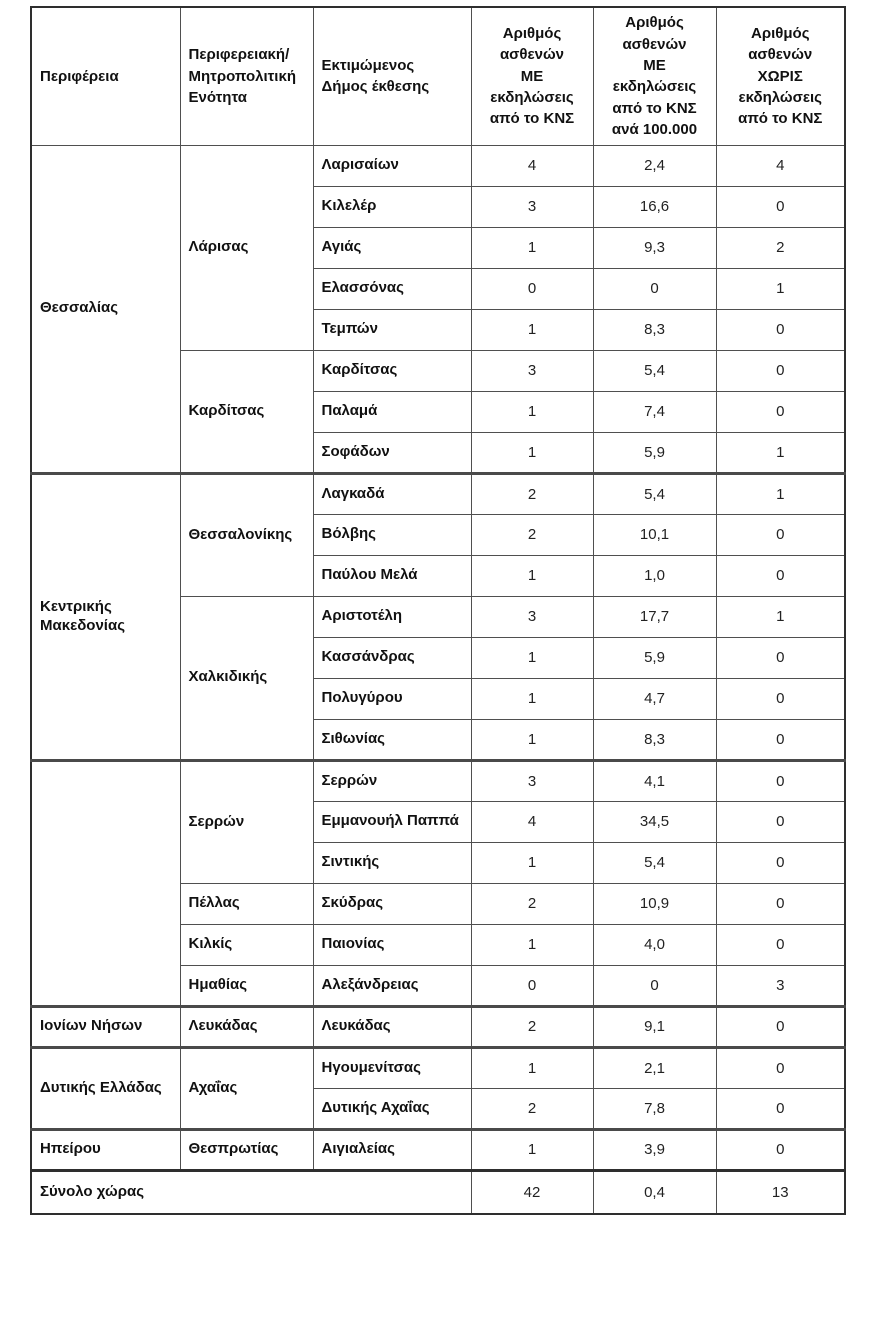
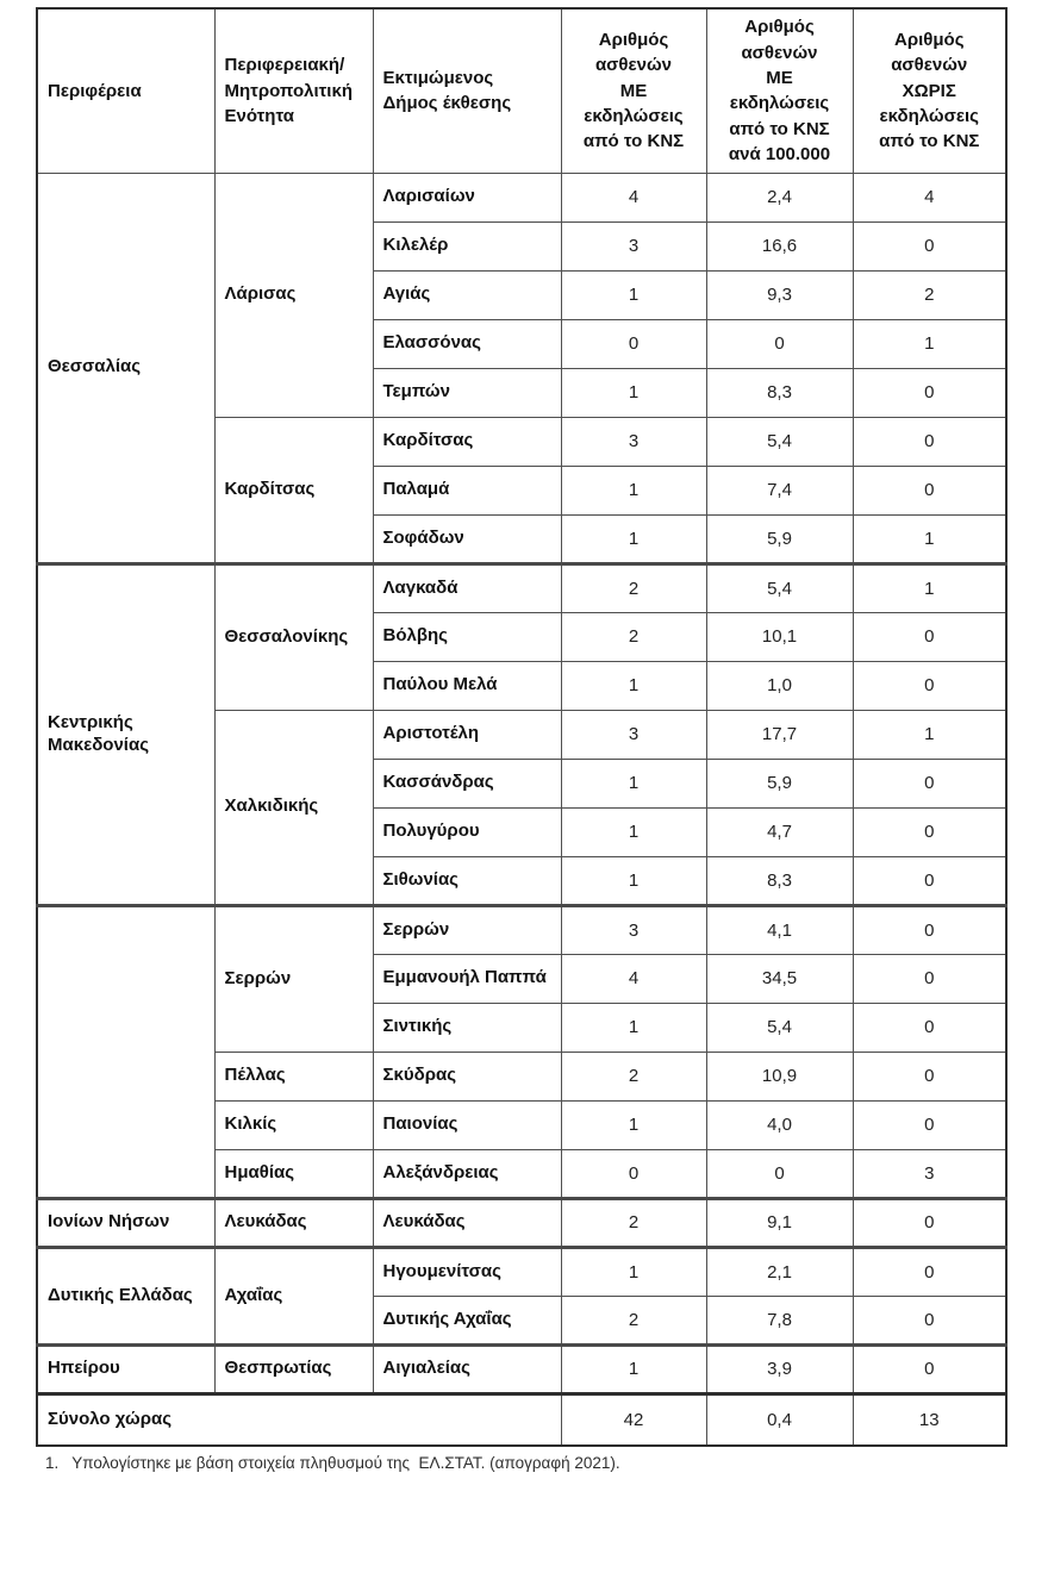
  Περιφέρεια	Περιφερειακή/ Μητροπολιτική Ενότητα	Εκτιμώμενος Δήμος έκθεσης	Αριθμός ασθενών ΜΕ εκδηλώσεις από το ΚΝΣ	Αριθμός ασθενών ΜΕ εκδηλώσεις από το ΚΝΣ ανά 100.000	Αριθμός ασθενών ΧΩΡΙΣ εκδηλώσεις από το ΚΝΣ
  Θεσσαλίας	Λάρισας	Λαρισαίων	4	2,4	4
  Κιλελέρ	3	16,6	0
  Αγιάς	1	9,3	2
  Ελασσόνας	0	0	1
  Τεμπών	1	8,3	0
  Καρδίτσας	Καρδίτσας	3	5,4	0
  Παλαμά	1	7,4	0
  Σοφάδων	1	5,9	1
  Κεντρικής Μακεδονίας	Θεσσαλονίκης	Λαγκαδά	2	5,4	1
  Βόλβης	2	10,1	0
  Παύλου Μελά	1	1,0	0
  Χαλκιδικής	Αριστοτέλη	3	17,7	1
  Κασσάνδρας	1	5,9	0
  Πολυγύρου	1	4,7	0
  Σιθωνίας	1	8,3	0
  	Σερρών	Σερρών	3	4,1	0
  Εμμανουήλ Παππά	4	34,5	0
  Σιντικής	1	5,4	0
  Πέλλας	Σκύδρας	2	10,9	0
  Κιλκίς	Παιονίας	1	4,0	0
  Ημαθίας	Αλεξάνδρειας	0	0	3
  Ιονίων Νήσων	Λευκάδας	Λευκάδας	2	9,1	0
  Δυτικής Ελλάδας	Αχαΐας	Ηγουμενίτσας	1	2,1	0
  Δυτικής Αχαΐας	2	7,8	0
  Ηπείρου	Θεσπρωτίας	Αιγιαλείας	1	3,9	0
  Σύνολο χώρας	42	0,4	13
+ 1. Υπολογίστηκε με βάση στοιχεία πληθυσμού της ΕΛ.ΣΤΑΤ. (απογραφή 2021).
